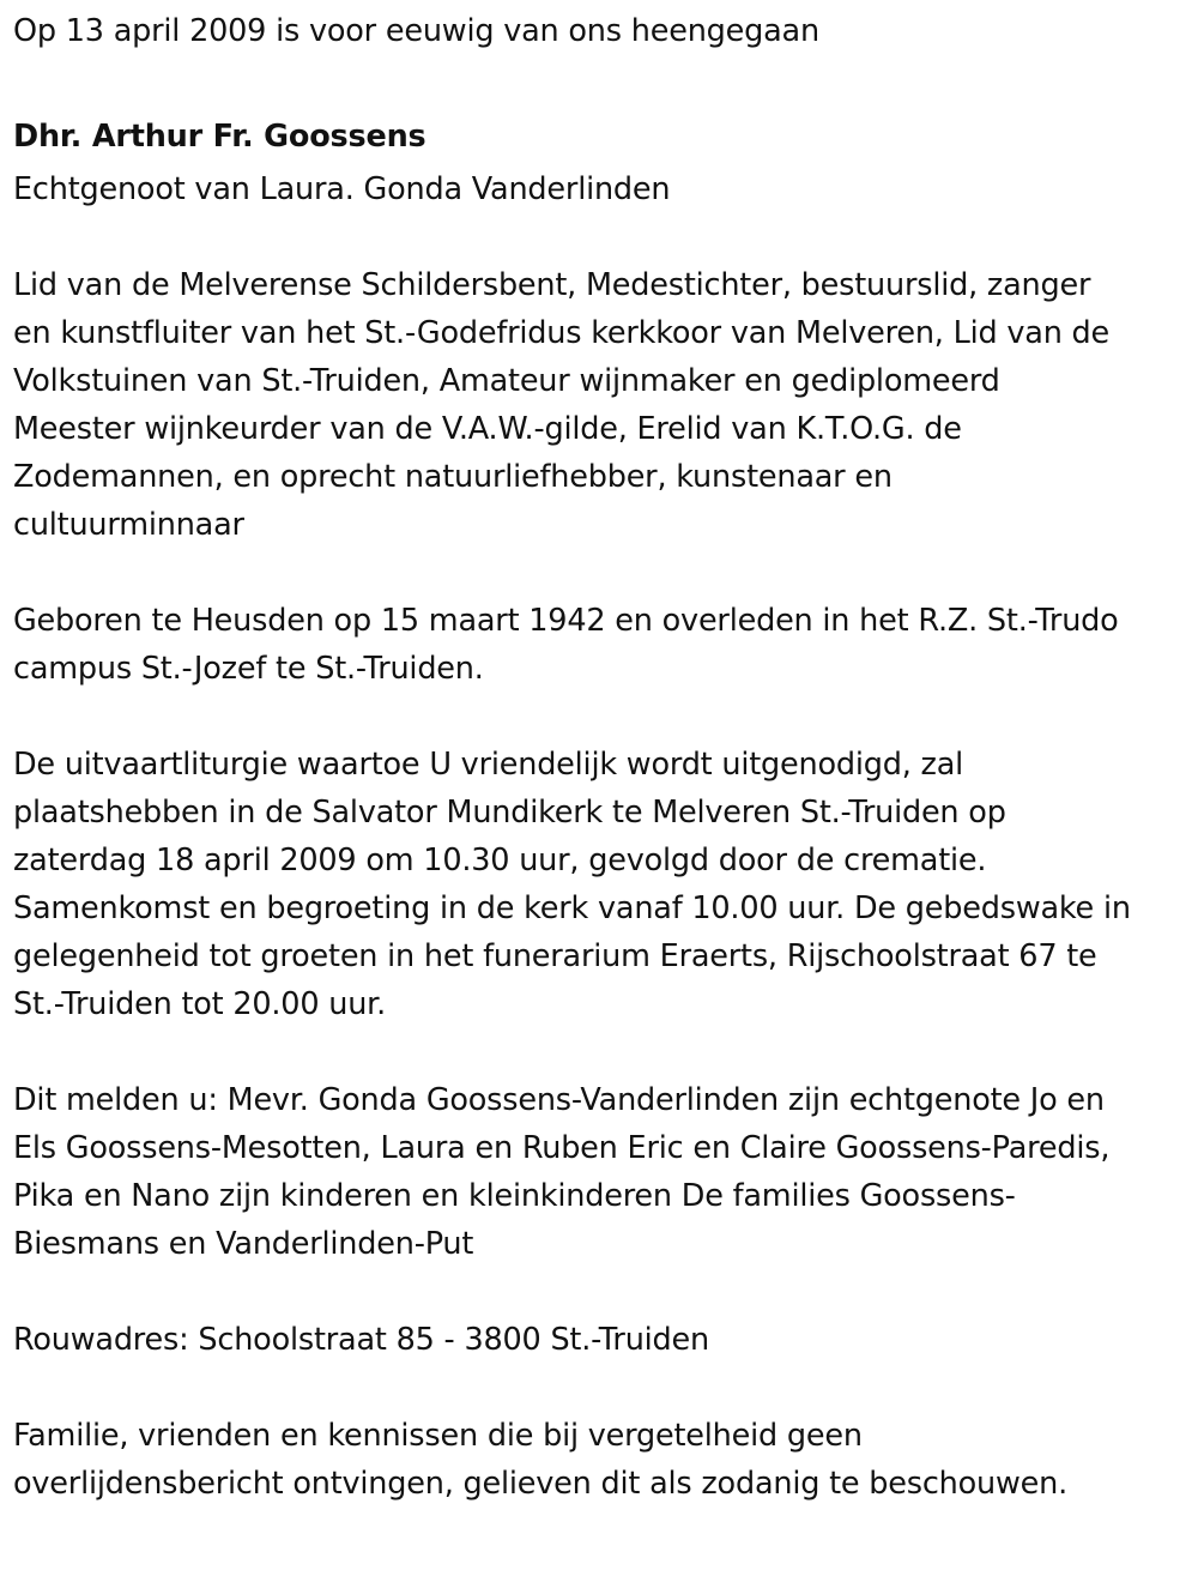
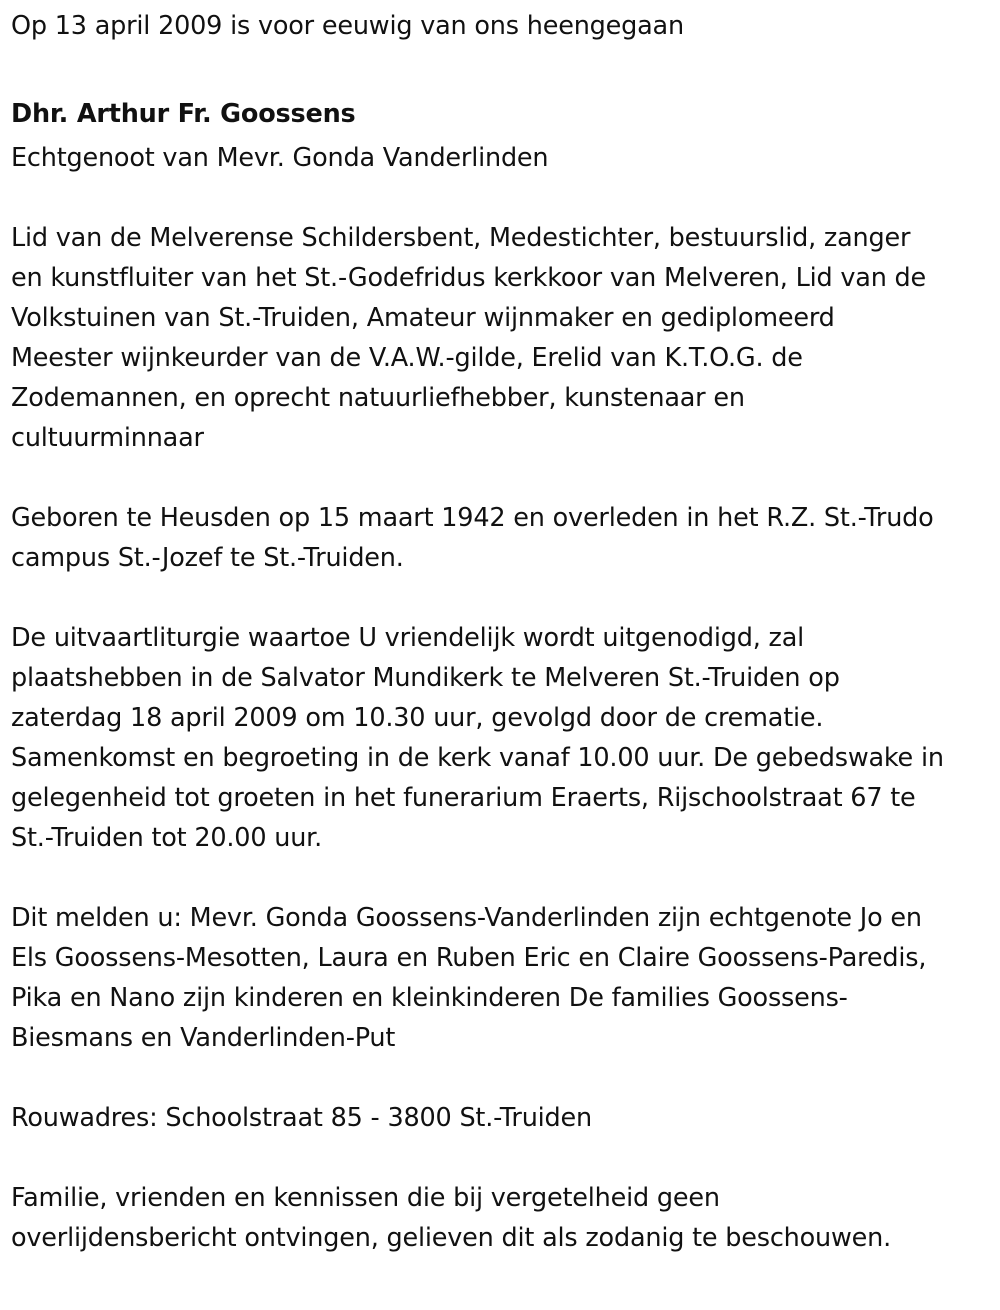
  Op 13 april 2009 is voor eeuwig van ons heengegaan
  Dhr. Arthur Fr. Goossens
- Echtgenoot van Laura. Gonda Vanderlinden
+ Echtgenoot van Mevr. Gonda Vanderlinden
  Lid van de Melverense Schildersbent, Medestichter, bestuurslid, zanger
  en kunstfluiter van het St.-Godefridus kerkkoor van Melveren, Lid van de
  Volkstuinen van St.-Truiden, Amateur wijnmaker en gediplomeerd
  Meester wijnkeurder van de V.A.W.-gilde, Erelid van K.T.O.G. de
  Zodemannen, en oprecht natuurliefhebber, kunstenaar en
  cultuurminnaar
  Geboren te Heusden op 15 maart 1942 en overleden in het R.Z. St.-Trudo
  campus St.-Jozef te St.-Truiden.
  De uitvaartliturgie waartoe U vriendelijk wordt uitgenodigd, zal
  plaatshebben in de Salvator Mundikerk te Melveren St.-Truiden op
  zaterdag 18 april 2009 om 10.30 uur, gevolgd door de crematie.
  Samenkomst en begroeting in de kerk vanaf 10.00 uur. De gebedswake in
  gelegenheid tot groeten in het funerarium Eraerts, Rijschoolstraat 67 te
  St.-Truiden tot 20.00 uur.
  Dit melden u: Mevr. Gonda Goossens-Vanderlinden zijn echtgenote Jo en
  Els Goossens-Mesotten, Laura en Ruben Eric en Claire Goossens-Paredis,
  Pika en Nano zijn kinderen en kleinkinderen De families Goossens-
  Biesmans en Vanderlinden-Put
  Rouwadres: Schoolstraat 85 - 3800 St.-Truiden
  Familie, vrienden en kennissen die bij vergetelheid geen
  overlijdensbericht ontvingen, gelieven dit als zodanig te beschouwen.
